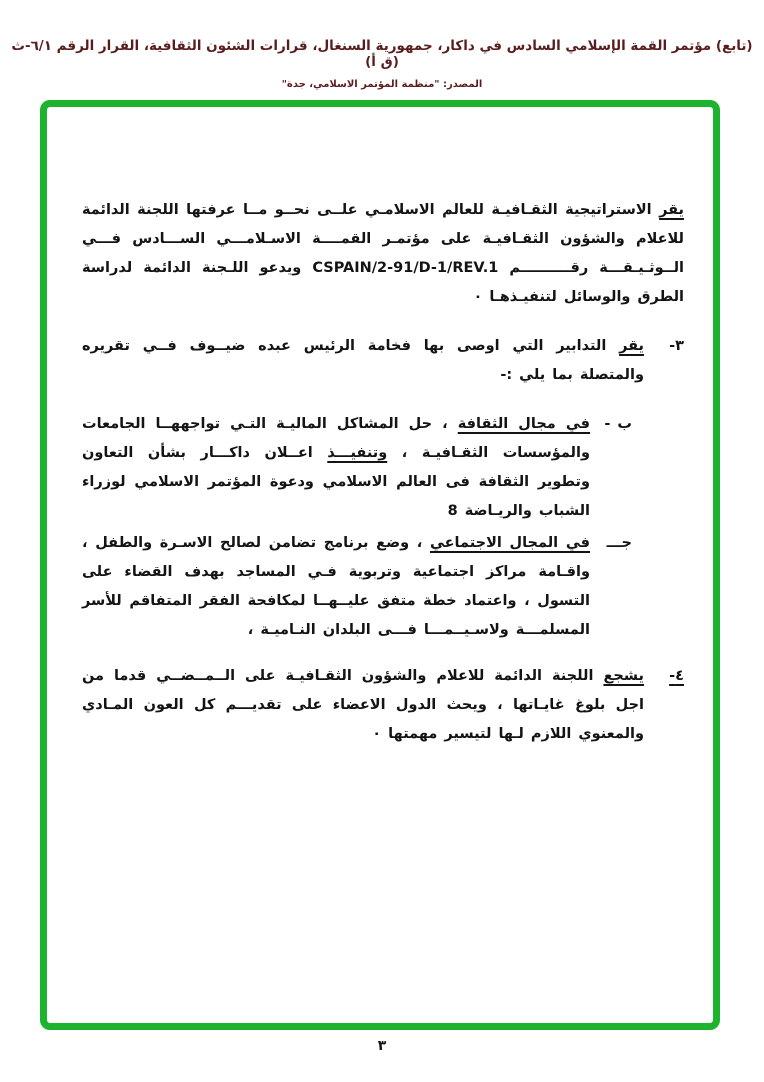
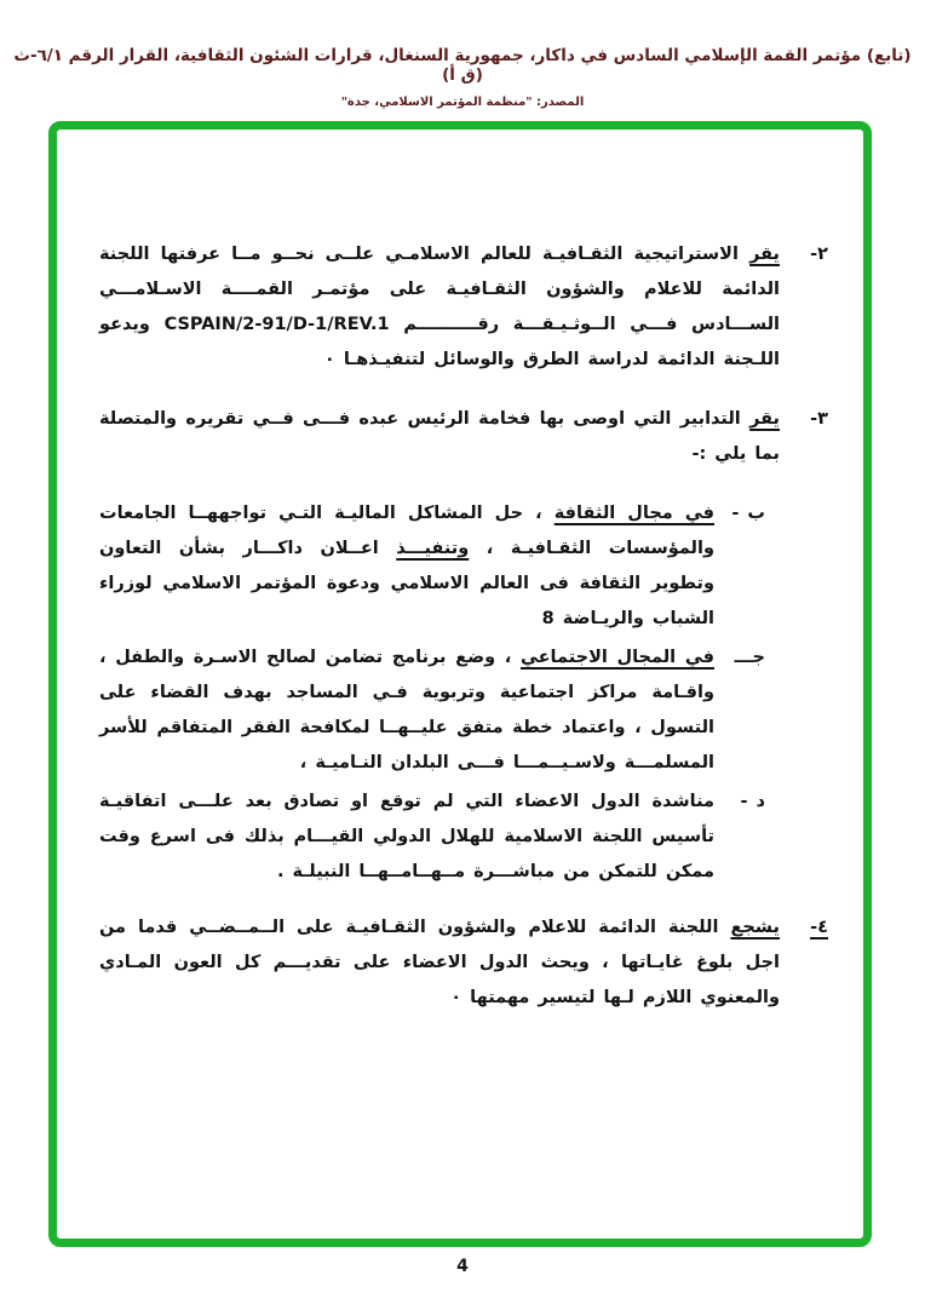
  (تابع) مؤتمر القمة الإسلامي السادس في داكار، جمهورية السنغال، قرارات الشئون الثقافية، القرار الرقم ٦/١-ث (ق أ)
  المصدر: "منظمة المؤتمر الاسلامي، جدة"
+ ٢-
  يقر الاستراتيجية الثقـافيـة للعالم الاسلامـي علــى نحــو مــا عرفتها اللجنة الدائمة للاعلام والشؤون الثقـافيـة على مؤتمـر القمــــة الاسـلامـــي الســـادس فـــي الــوثـيـقـــة رقــــــــــم CSPAIN/2-91/D-1/REV.1 ويدعو اللـجنة الدائمة لدراسة الطرق والوسائل لتنفيـذهـا ٠
  ٣-
- يقر التدابير التي اوصى بها فخامة الرئيس عبده ضيــوف فــي تقريره والمتصلة بما يلي :-
+ يقر التدابير التي اوصى بها فخامة الرئيس عبده فـــى فــي تقريره والمتصلة بما يلي :-
  ب -
  في مجال الثقافة ، حل المشاكل الماليـة التـي تواجههــا الجامعات والمؤسسات الثقـافيـة ، وتنفيـــذ اعــلان داكـــار بشأن التعاون وتطوير الثقافة فى العالم الاسلامي ودعوة المؤتمر الاسلامي لوزراء الشباب والريـاضة 8
  جـــ
  في المجال الاجتماعي ، وضع برنامج تضامن لصالح الاسـرة والطفل ، واقـامة مراكز اجتماعية وتربوية فـي المساجد بهدف القضاء على التسول ، واعتماد خطة متفق عليــهــا لمكافحة الفقر المتفاقم للأسر المسلمـــة ولاسـيــمـــا فـــى البلدان النـاميـة ،
+ د -
+ مناشدة الدول الاعضاء التي لم توقع او تصادق بعد علـــى اتفاقيـة تأسيس اللجنة الاسلامية للهلال الدولي القيـــام بذلك فى اسرع وقت ممكن للتمكن من مباشـــرة مــهــامــهــا النبيلـة .
  ٤-
  يشجع اللجنة الدائمة للاعلام والشؤون الثقـافيـة على الــمــضــي قدما من اجل بلوغ غايـاتها ، ويحث الدول الاعضاء على تقديـــم كل العون المـادي والمعنوي اللازم لـها لتيسير مهمتها ٠
- ٣
+ 4
